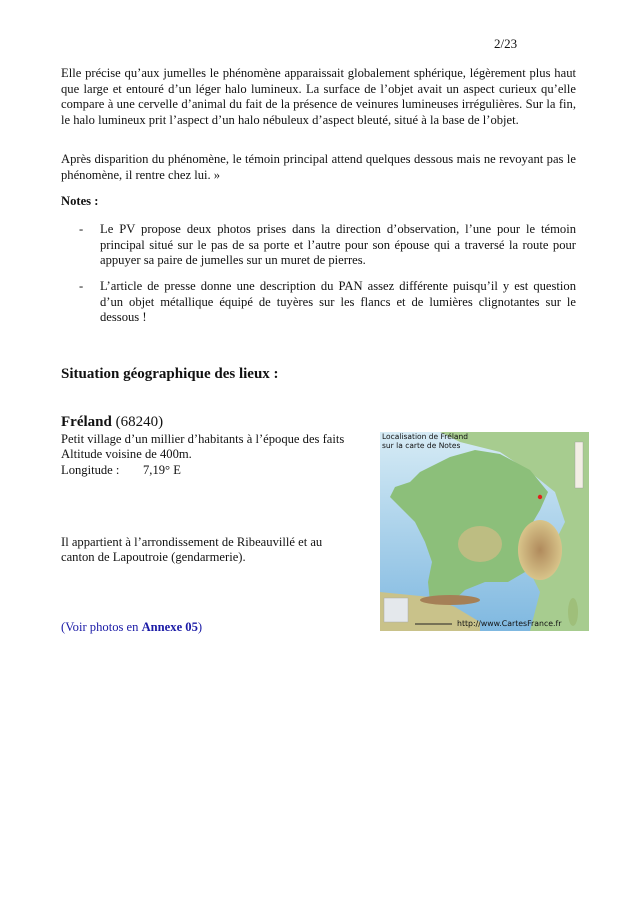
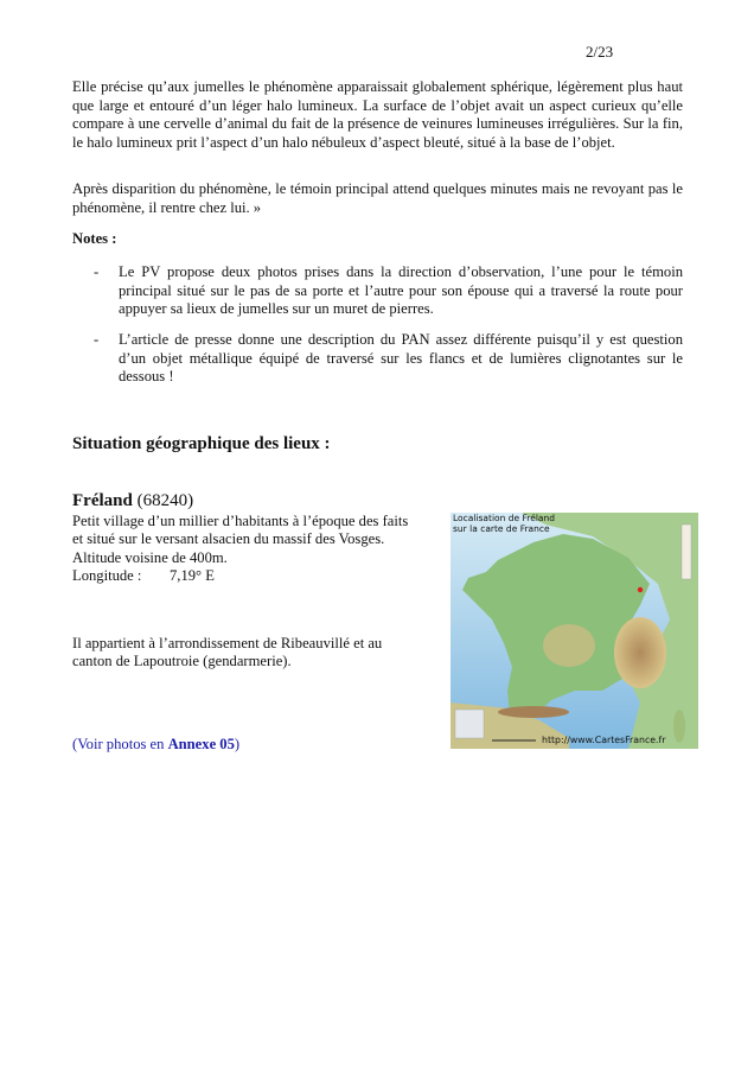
  2/23
  Elle précise qu’aux jumelles le phénomène apparaissait globalement sphérique, légèrement plus haut que large et entouré d’un léger halo lumineux. La surface de l’objet avait un aspect curieux qu’elle compare à une cervelle d’animal du fait de la présence de veinures lumineuses irrégulières. Sur la fin, le halo lumineux prit l’aspect d’un halo nébuleux d’aspect bleuté, situé à la base de l’objet.
- Après disparition du phénomène, le témoin principal attend quelques dessous mais ne revoyant pas le phénomène, il rentre chez lui. »
+ Après disparition du phénomène, le témoin principal attend quelques minutes mais ne revoyant pas le phénomène, il rentre chez lui. »
  Notes :
  -
- Le PV propose deux photos prises dans la direction d’observation, l’une pour le témoin principal situé sur le pas de sa porte et l’autre pour son épouse qui a traversé la route pour appuyer sa paire de jumelles sur un muret de pierres.
+ Le PV propose deux photos prises dans la direction d’observation, l’une pour le témoin principal situé sur le pas de sa porte et l’autre pour son épouse qui a traversé la route pour appuyer sa lieux de jumelles sur un muret de pierres.
  -
- L’article de presse donne une description du PAN assez différente puisqu’il y est question d’un objet métallique équipé de tuyères sur les flancs et de lumières clignotantes sur le dessous !
+ L’article de presse donne une description du PAN assez différente puisqu’il y est question d’un objet métallique équipé de traversé sur les flancs et de lumières clignotantes sur le dessous !
  Situation géographique des lieux :
  Fréland (68240)
  Petit village d’un millier d’habitants à l’époque des faits
+ et situé sur le versant alsacien du massif des Vosges.
  Altitude voisine de 400m.
  Longitude :
  7,19° E
  Il appartient à l’arrondissement de Ribeauvillé et au
  canton de Lapoutroie (gendarmerie).
  (Voir photos en Annexe 05)
  Localisation de Fréland
- sur la carte de Notes
+ sur la carte de France
  http://www.CartesFrance.fr
